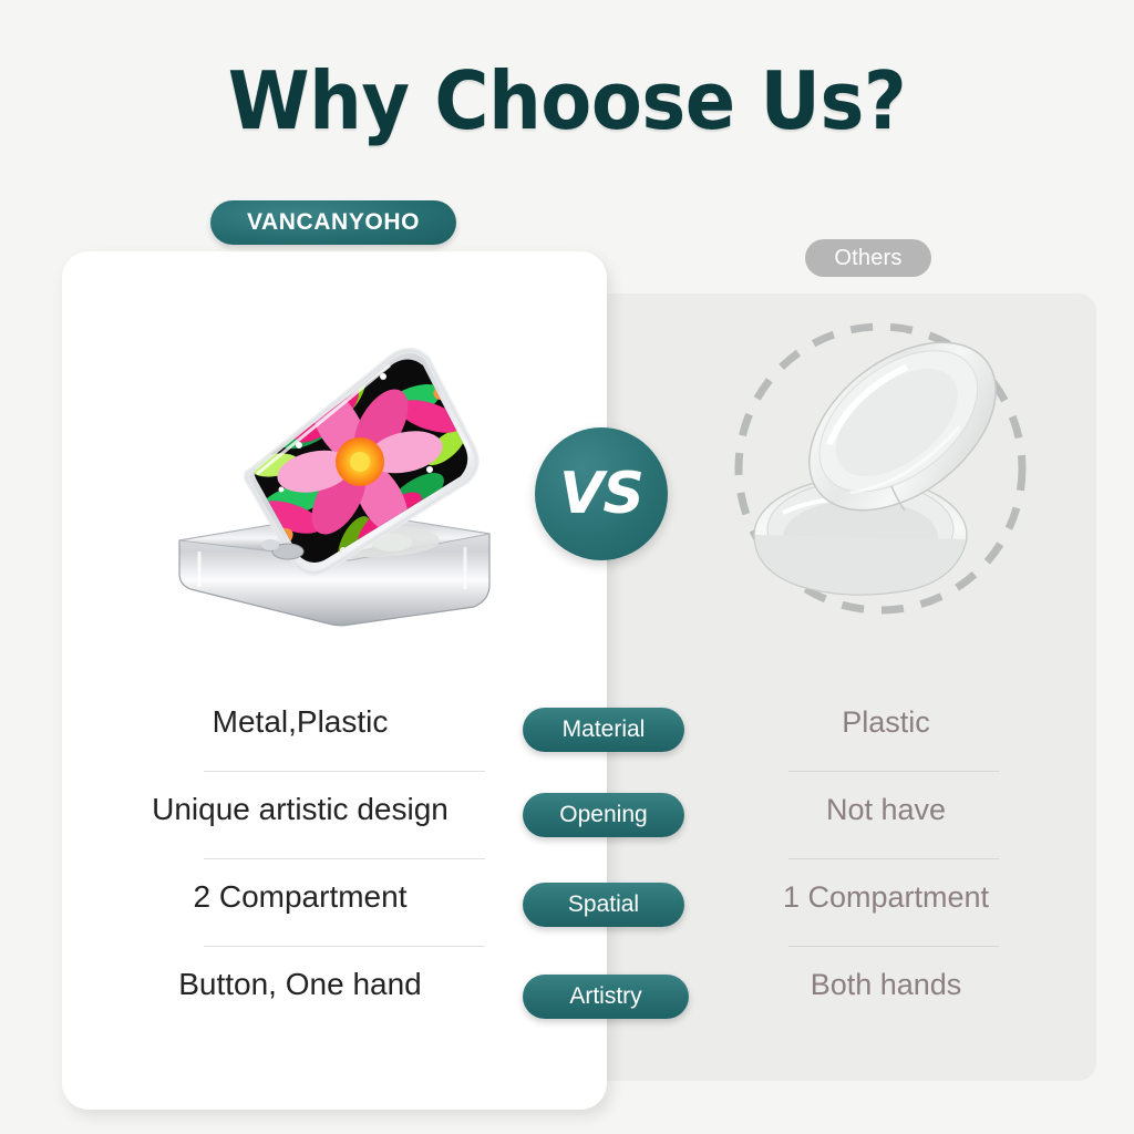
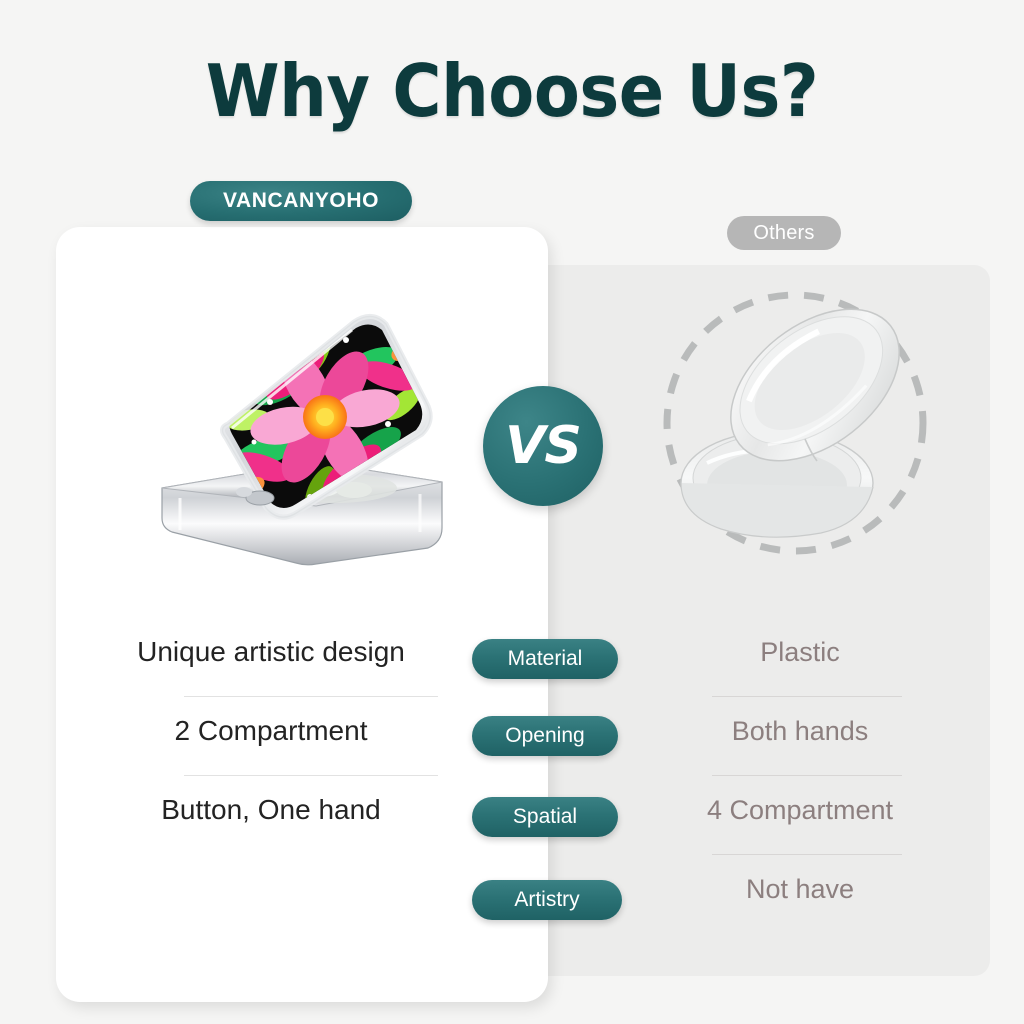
  Why Choose Us?
  VANCANYOHO
  Others
  VS
- Metal,Plastic
  Unique artistic design
  2 Compartment
  Button, One hand
  Plastic
- Not have
+ Both hands
- 1 Compartment
+ 4 Compartment
- Both hands
+ Not have
  Material
  Opening
  Spatial
  Artistry
